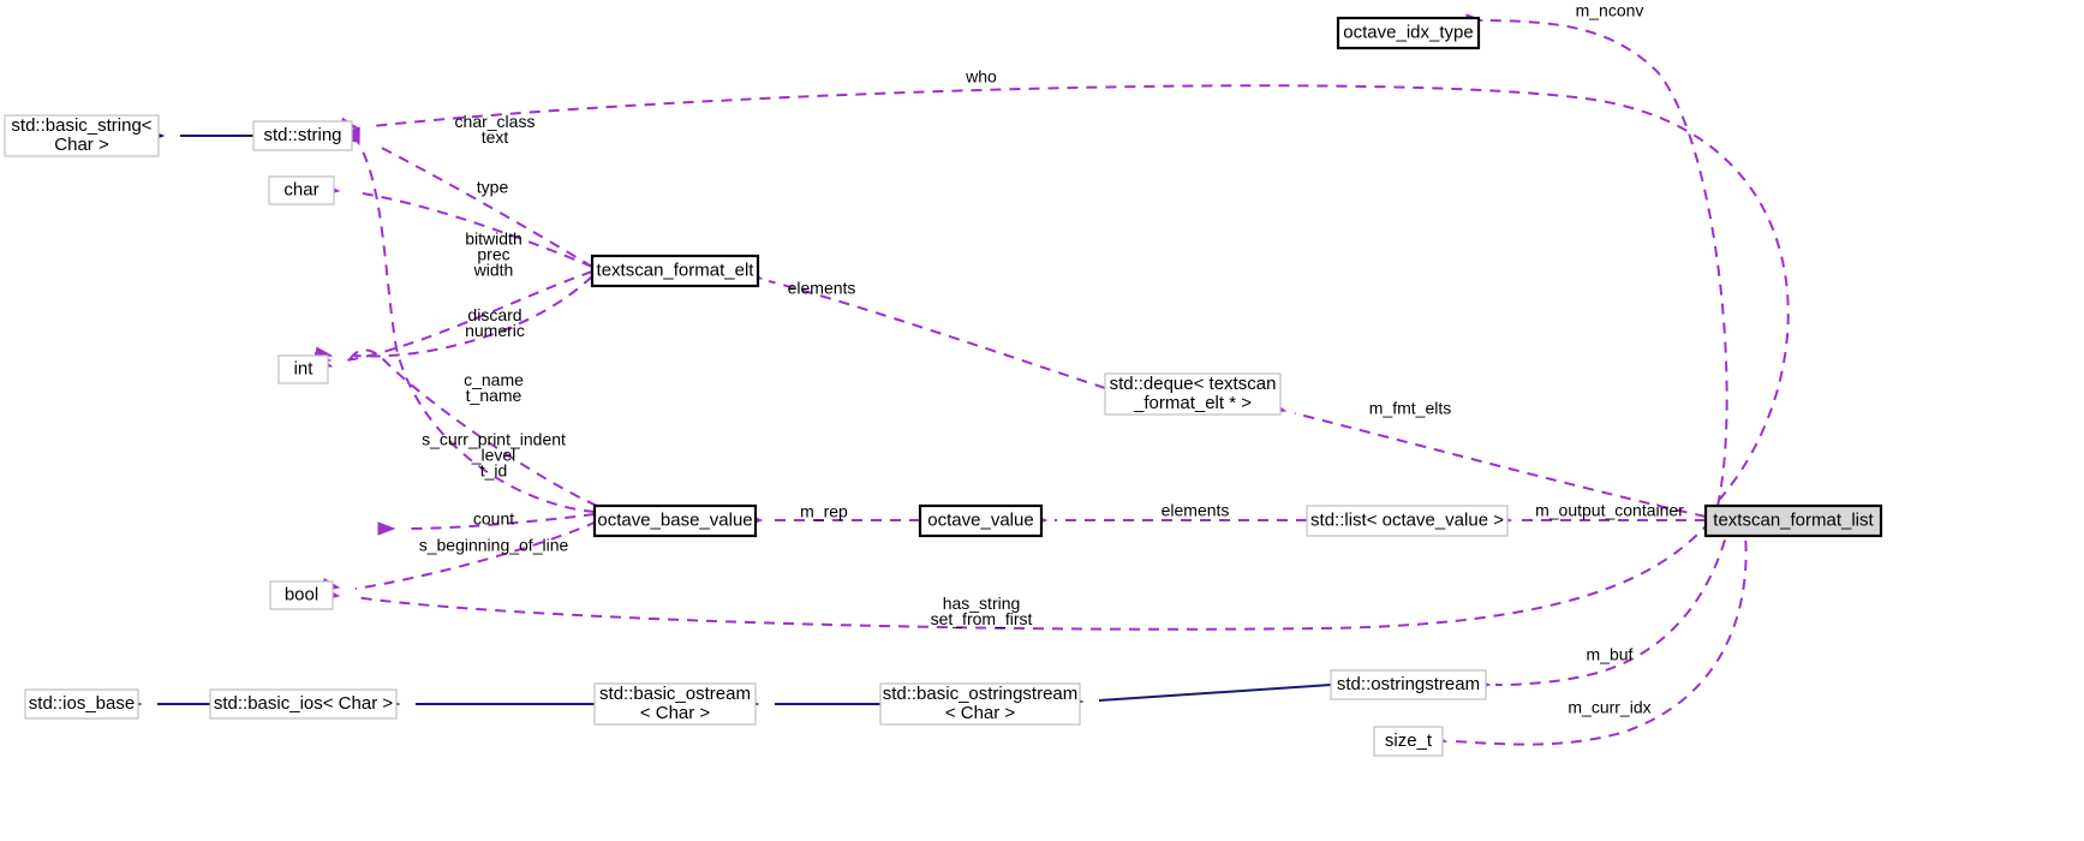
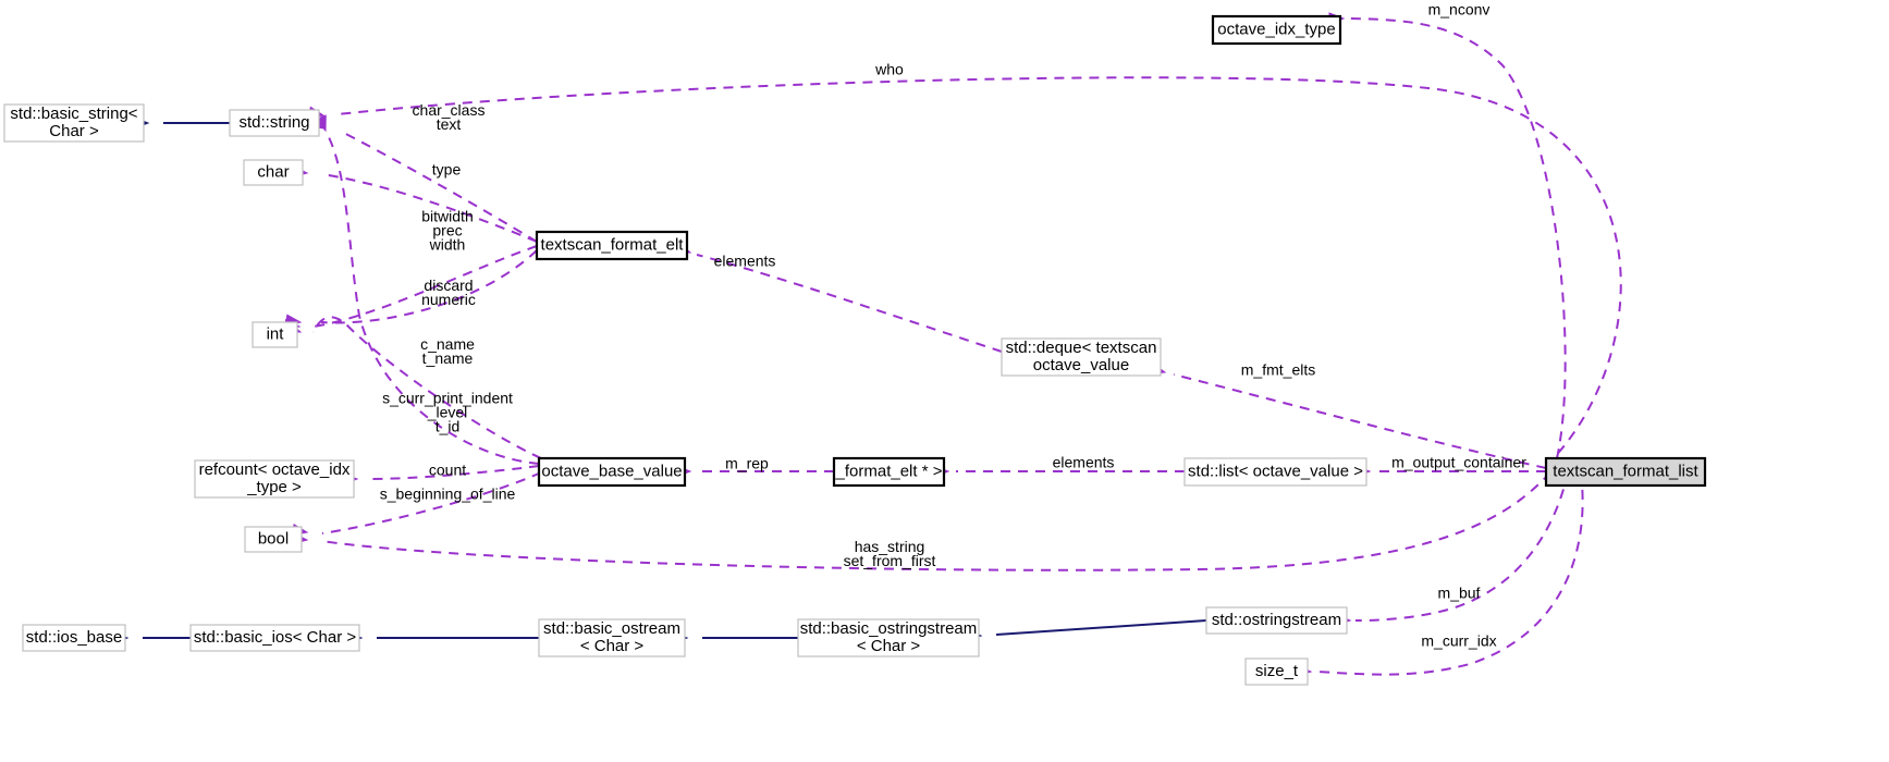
  std::basic_string<
  Char >
  std::string
  char
  int
+ refcount< octave_idx
+ _type >
  bool
  textscan_format_elt
  octave_base_value
- octave_value
+ _format_elt * >
  std::deque< textscan
- _format_elt * >
+ octave_value
  std::list< octave_value >
  octave_idx_type
  textscan_format_list
  std::ios_base
  std::basic_ios< Char >
  std::basic_ostream
  < Char >
  std::basic_ostringstream
  < Char >
  std::ostringstream
  size_t
  who
  m_nconv
  char_class
  text
  type
  bitwidth
  prec
  width
  discard
  numeric
  c_name
  t_name
  s_curr_print_indent
  _level
  t_id
  elements
  m_fmt_elts
  count
  s_beginning_of_line
  m_rep
  elements
  m_output_container
  has_string
  set_from_first
  m_buf
  m_curr_idx
